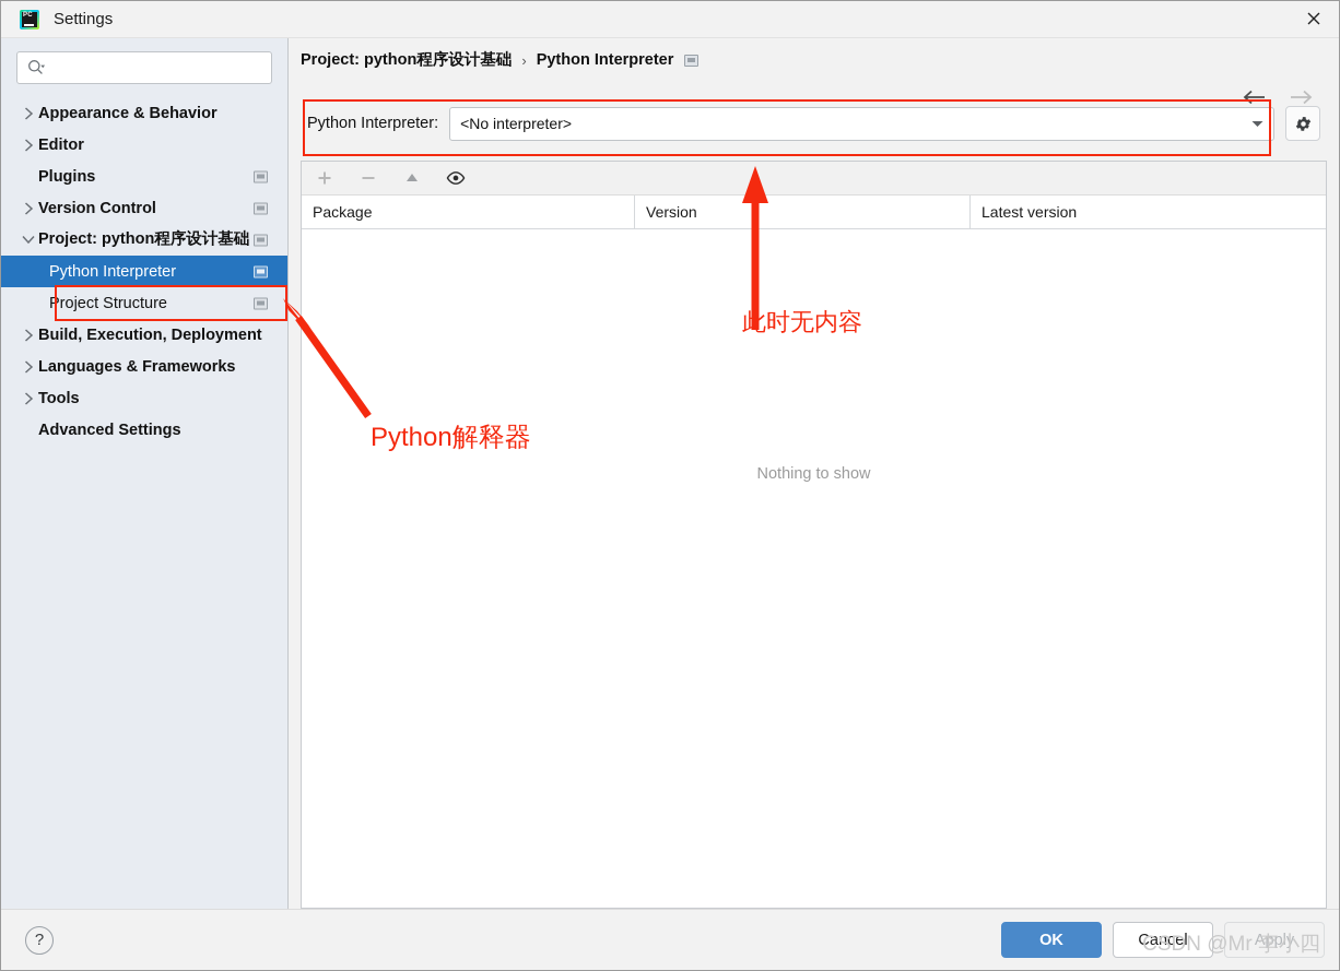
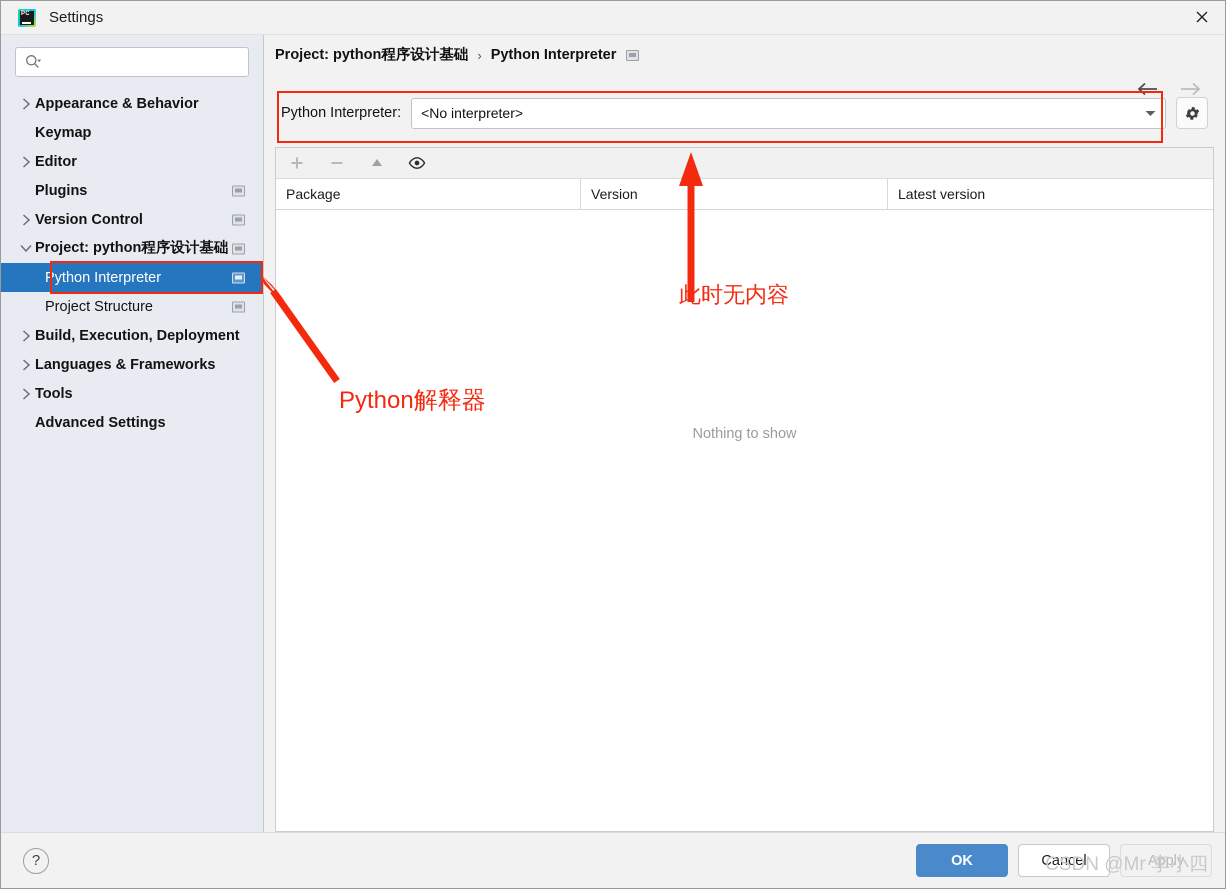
  Settings
  Appearance & Behavior
+ Keymap
  Editor
  Plugins
  Version Control
  Project: python程序设计基础
  Python Interpreter
  Project Structure
  Build, Execution, Deployment
  Languages & Frameworks
  Tools
  Advanced Settings
  Project: python程序设计基础
  ›
  Python Interpreter
  Python Interpreter:
  <No interpreter>
  Package
  Version
  Latest version
  Nothing to show
  ?
  OK
  Cancel
  Apply
  此时无内容
  Python解释器
  CSDN @Mr 李小四
